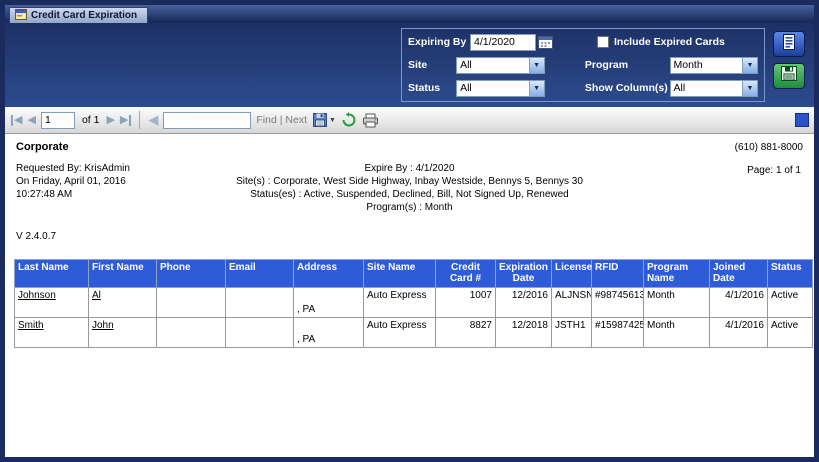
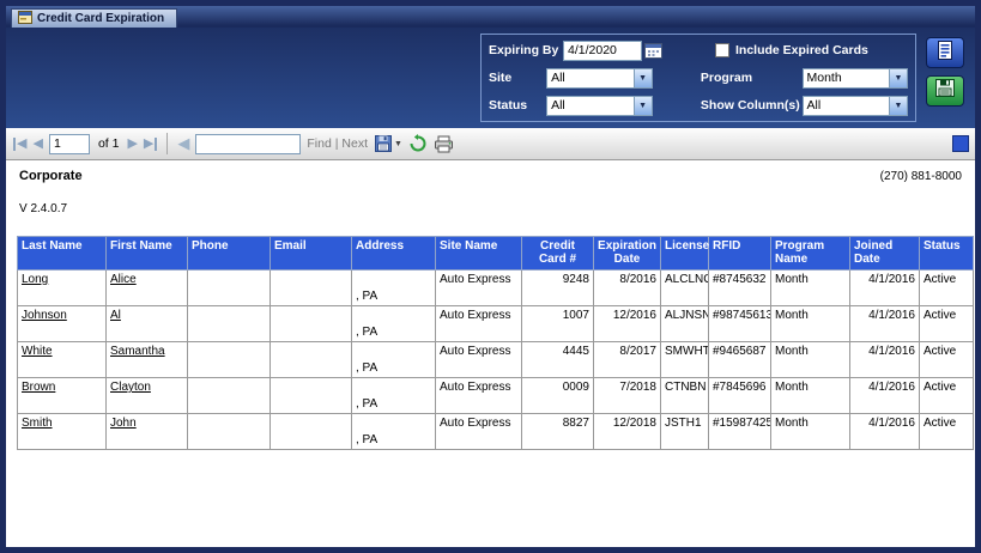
  Credit Card Expiration
  Expiring By
  4/1/2020
  Include Expired Cards
  Site
  All
  Program
  Month
  Status
  All
  Show Column(s)
  All
  ◀
  ◀
  1
  of 1
  ▶
  ▶
  ◀
  Find | Next
  Corporate
- (610) 881-8000
+ (270) 881-8000
- Requested By: KrisAdmin
- On Friday, April 01, 2016
- 10:27:48 AM
- Expire By : 4/1/2020
- Site(s) : Corporate, West Side Highway, Inbay Westside, Bennys 5, Bennys 30
- Status(es) : Active, Suspended, Declined, Bill, Not Signed Up, Renewed
- Program(s) : Month
- Page: 1 of 1
  V 2.4.0.7
  Last Name	First Name	Phone	Email	Address	Site Name	Credit Card #	Expiration Date	License	RFID	Program Name	Joined Date	Status
+ Long	Alice			, PA	Auto Express	9248	8/2016	ALCLNG	#8745632	Month	4/1/2016	Active
  Johnson	Al			, PA	Auto Express	1007	12/2016	ALJNSN	#98745613	Month	4/1/2016	Active
+ White	Samantha			, PA	Auto Express	4445	8/2017	SMWHT	#9465687	Month	4/1/2016	Active
+ Brown	Clayton			, PA	Auto Express	0009	7/2018	CTNBN	#7845696	Month	4/1/2016	Active
  Smith	John			, PA	Auto Express	8827	12/2018	JSTH1	#15987425	Month	4/1/2016	Active
